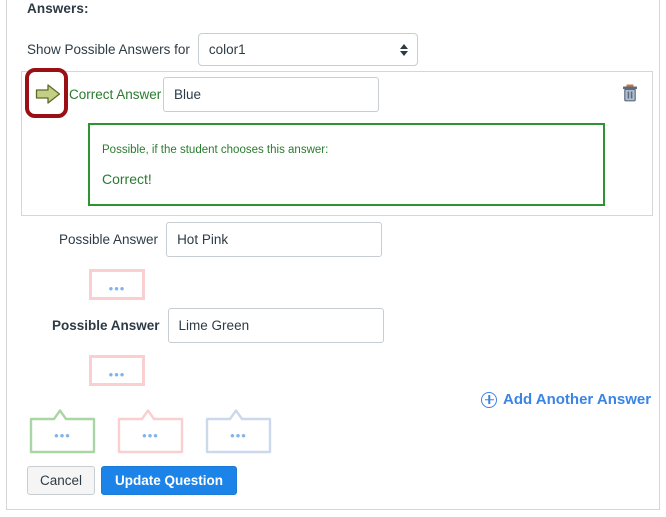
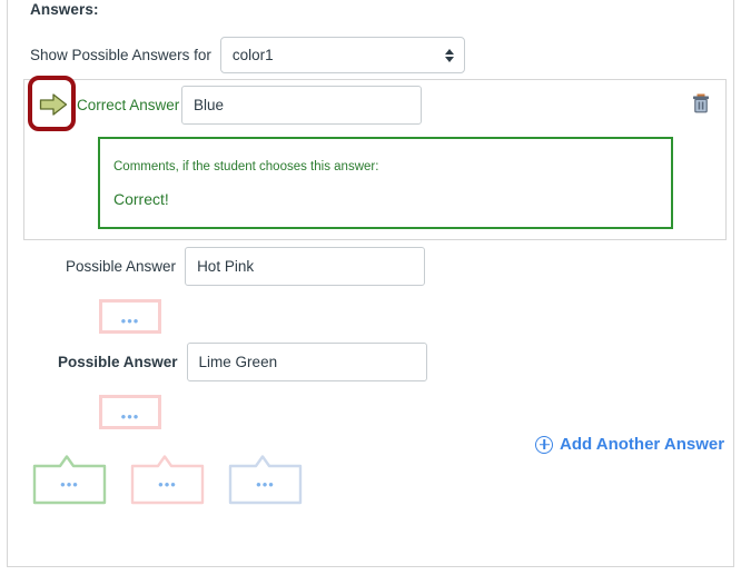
  Answers:
  Show Possible Answers for
  color1
  Correct Answer
  Blue
- Possible, if the student chooses this answer:
+ Comments, if the student chooses this answer:
  Correct!
  Possible Answer
  Hot Pink
  •••
  Possible Answer
  Lime Green
  •••
  Add Another Answer
  •••
  •••
  •••
- Cancel
- Update Question
